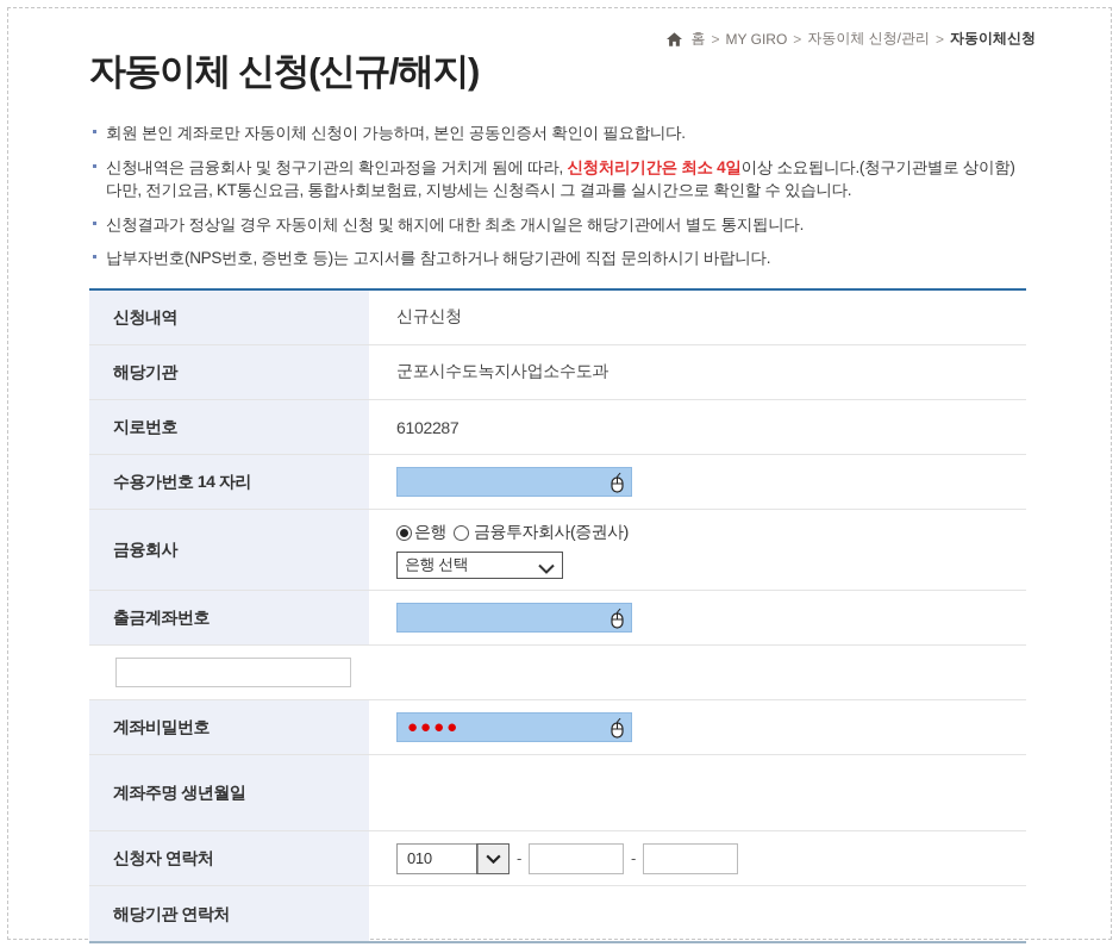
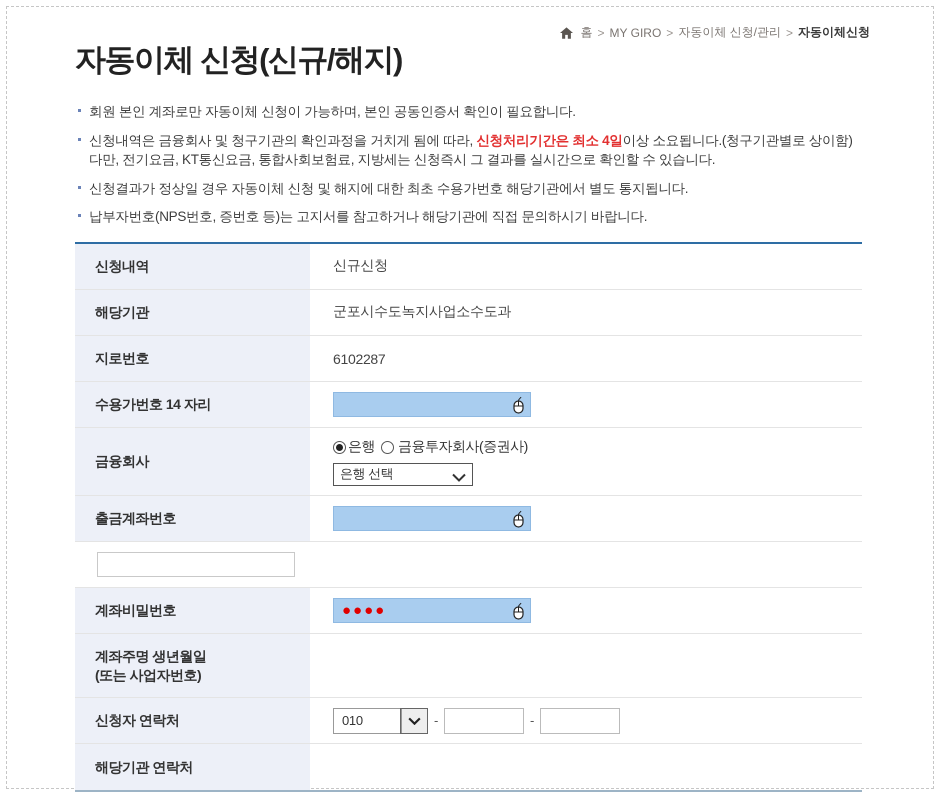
  홈
  >
  MY GIRO
  >
  자동이체 신청/관리
  >
  자동이체신청
  자동이체 신청(신규/해지)
  회원 본인 계좌로만 자동이체 신청이 가능하며, 본인 공동인증서 확인이 필요합니다.
  신청내역은 금융회사 및 청구기관의 확인과정을 거치게 됨에 따라, 신청처리기간은 최소 4일이상 소요됩니다.(청구기관별로 상이함) 다만, 전기요금, KT통신요금, 통합사회보험료, 지방세는 신청즉시 그 결과를 실시간으로 확인할 수 있습니다.
- 신청결과가 정상일 경우 자동이체 신청 및 해지에 대한 최초 개시일은 해당기관에서 별도 통지됩니다.
+ 신청결과가 정상일 경우 자동이체 신청 및 해지에 대한 최초 수용가번호 해당기관에서 별도 통지됩니다.
  납부자번호(NPS번호, 증번호 등)는 고지서를 참고하거나 해당기관에 직접 문의하시기 바랍니다.
  신청내역
  신규신청
  해당기관
  군포시수도녹지사업소수도과
  지로번호
  6102287
  수용가번호 14 자리
  금융회사
  은행
  금융투자회사(증권사)
  은행 선택
  출금계좌번호
  계좌비밀번호
  ●●●●
  계좌주명 생년월일
+ (또는 사업자번호)
  신청자 연락처
  010
  -
  -
  해당기관 연락처
